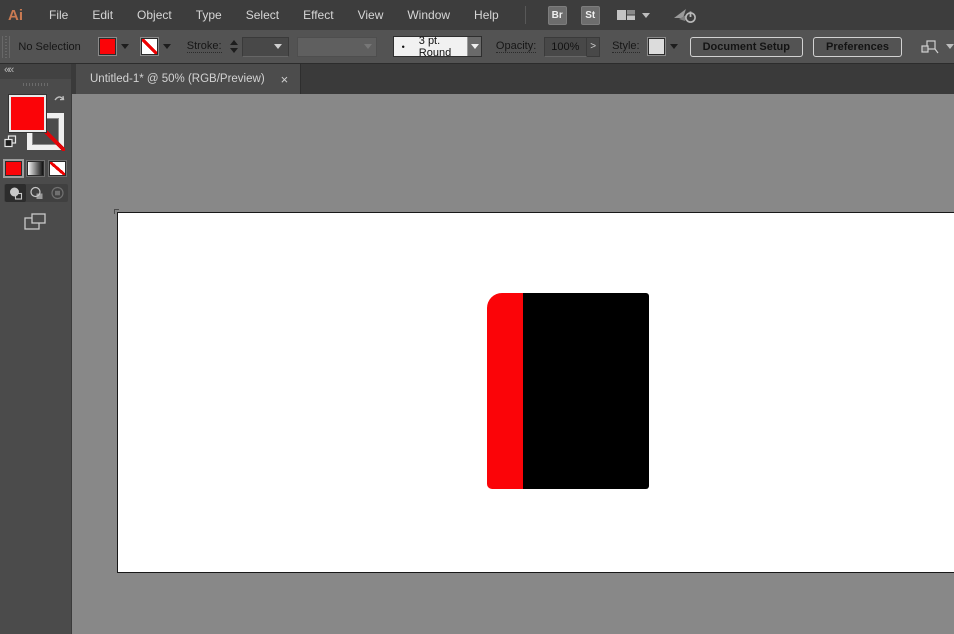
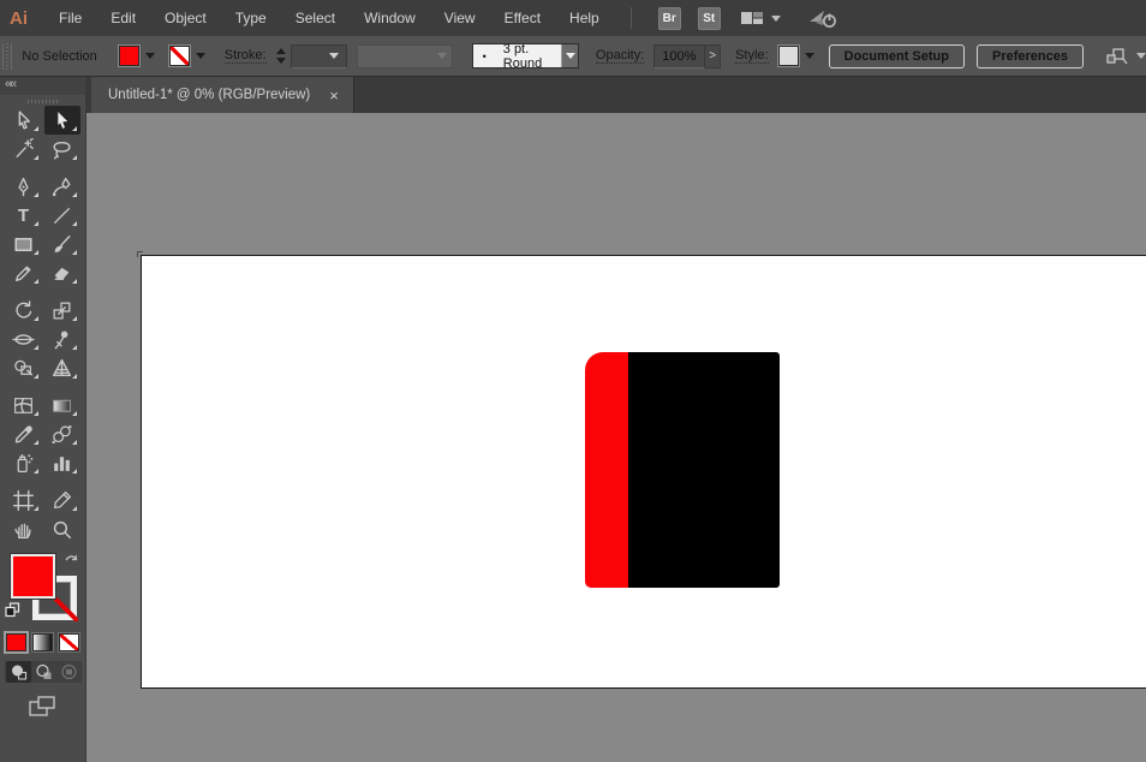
  Ai
  File
  Edit
  Object
  Type
  Select
- Effect
+ Window
  View
- Window
+ Effect
  Help
  Br
  St
  No Selection
  Stroke:
  •
  3 pt. Round
  Opacity:
  100%
  >
  Style:
  Document Setup
  Preferences
- Untitled-1* @ 50% (RGB/Preview)
+ Untitled-1* @ 0% (RGB/Preview)
  ×
  ««
+ T
